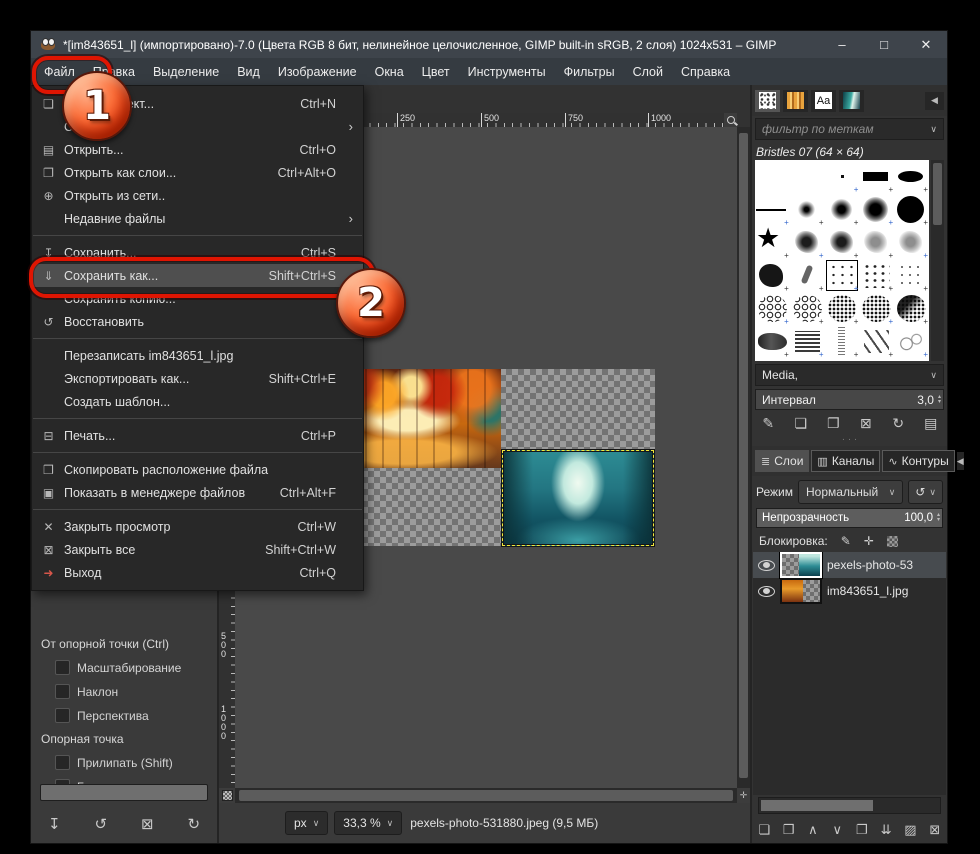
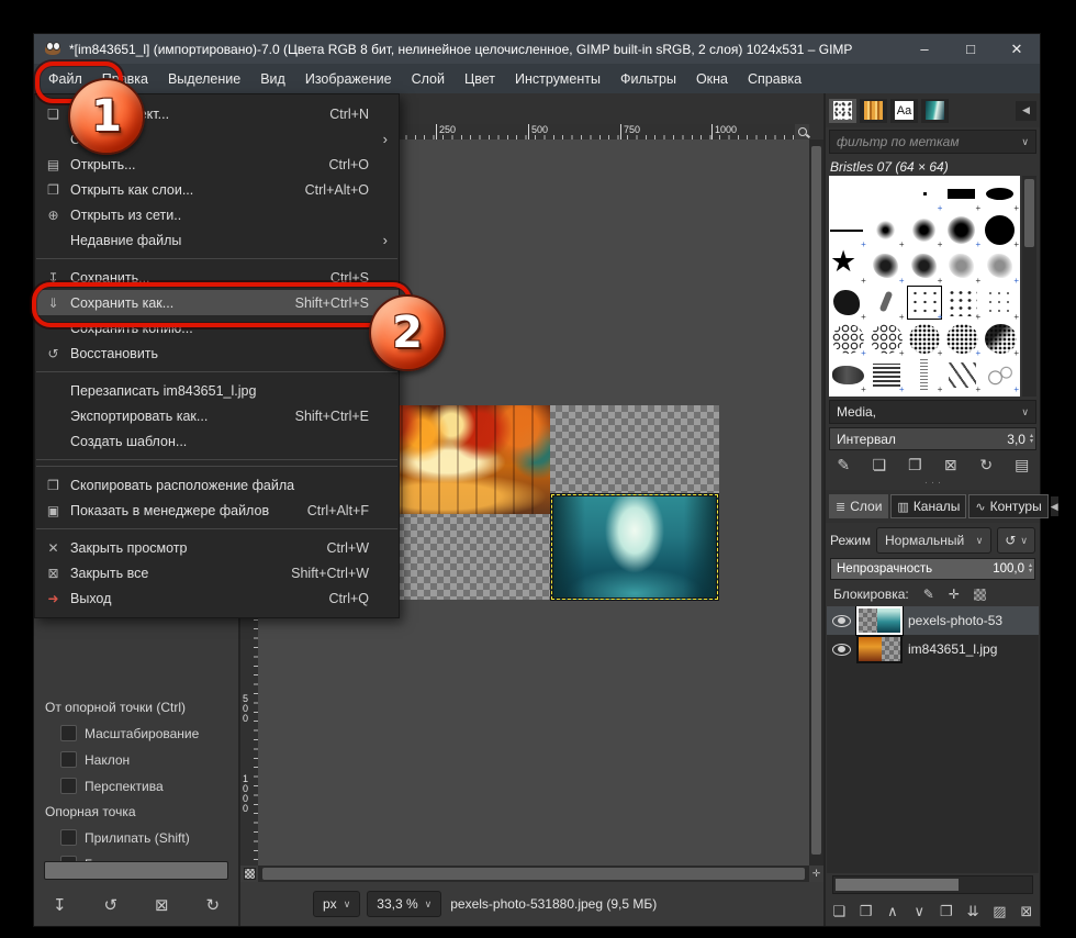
  *[im843651_l] (импортировано)-7.0 (Цвета RGB 8 бит, нелинейное целочисленное, GIMP built-in sRGB, 2 слоя) 1024x531 – GIMP
  –
  □
  ✕
  Файл
  Выделение
  Вид
  Изображение
- Окна
+ Слой
  Цвет
  Инструменты
  Фильтры
- Слой
+ Окна
  Справка
  От опорной точки (Ctrl)
  Масштабирование
  Наклон
  Перспектива
  Опорная точка
  Прилипать (Shift)
  ↧
  ↺
  ⊠
  ↻
  250
  500
  750
  1000
  500
  1000
  ✛
  px
  ∨
  33,3 %
  ∨
  pexels-photo-531880.jpeg (9,5 МБ)
  Aa
  ◀
  фильтр по меткам
  ∨
  Bristles 07 (64 × 64)
  Media,
  ∨
  Интервал
  3,0
  ✎
  ❏
  ❐
  ⊠
  ↻
  ▤
  · · ·
  ≣
  Слои
  ▥
  Каналы
  ∿
  Контуры
  ◀
  Режим
  Нормальный
  ∨
  ↺
  ∨
  Непрозрачность
  100,0
  Блокировка:
  ✎
  ✛
  pexels-photo-53
  im843651_l.jpg
  ❏
  ❒
  ∧
  ∨
  ❐
  ⇊
  ▨
  ⊠
  ❏
  Ctrl+N
  ›
  ▤
  Открыть...
  Ctrl+O
  ❐
  Открыть как слои...
  Ctrl+Alt+O
  ⊕
  Открыть из сети..
  Недавние файлы
  ›
  ↧
  Сохранить...
  Ctrl+S
  ⇓
  Сохранить как...
  Shift+Ctrl+S
  Сохранить копию...
  ↺
  Восстановить
  Перезаписать im843651_l.jpg
  Экспортировать как...
  Shift+Ctrl+E
  Создать шаблон...
- ⊟
- Печать...
- Ctrl+P
  ❒
  Скопировать расположение файла
  ▣
  Показать в менеджере файлов
  Ctrl+Alt+F
  ✕
  Закрыть просмотр
  Ctrl+W
  ⊠
  Закрыть все
  Shift+Ctrl+W
  ➜
  Выход
  Ctrl+Q
  1
  2
